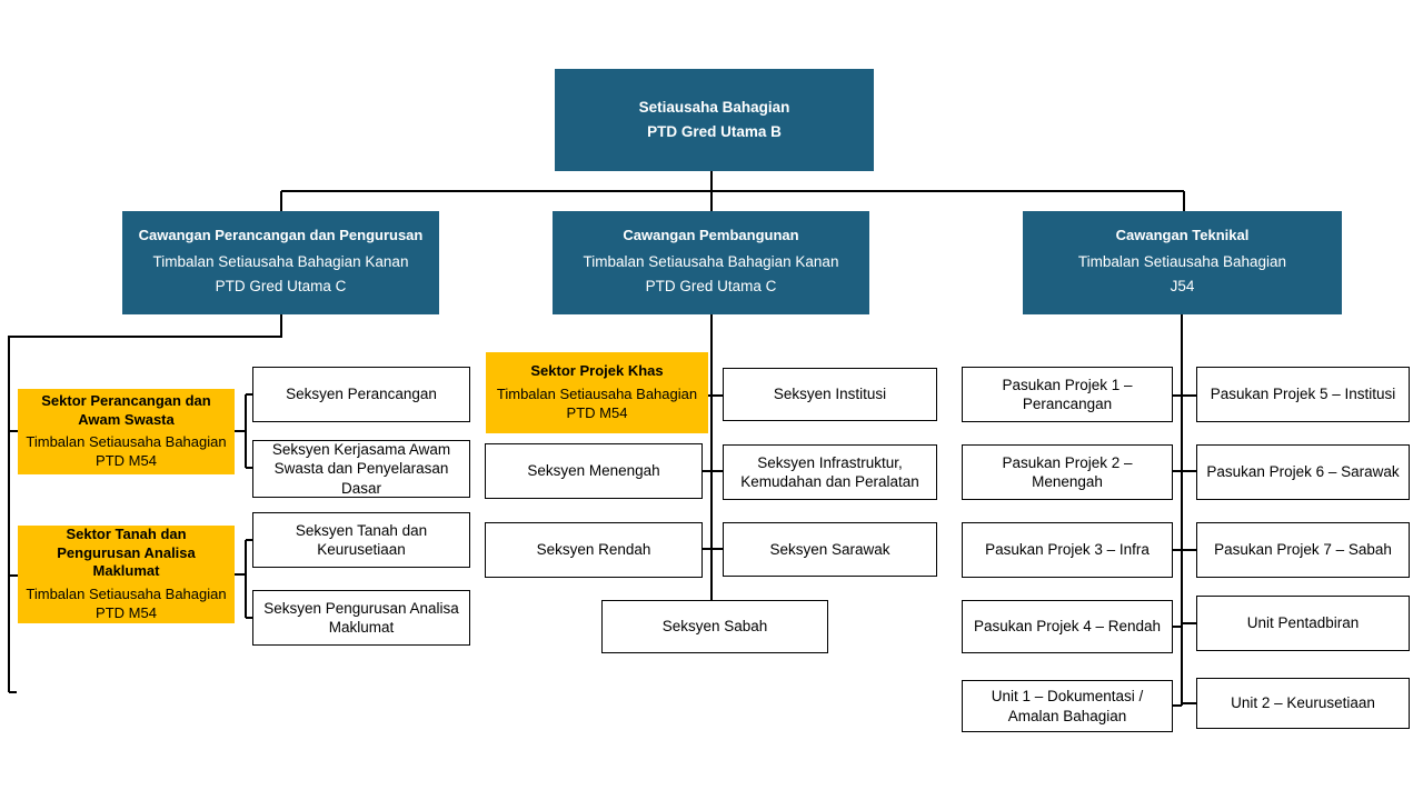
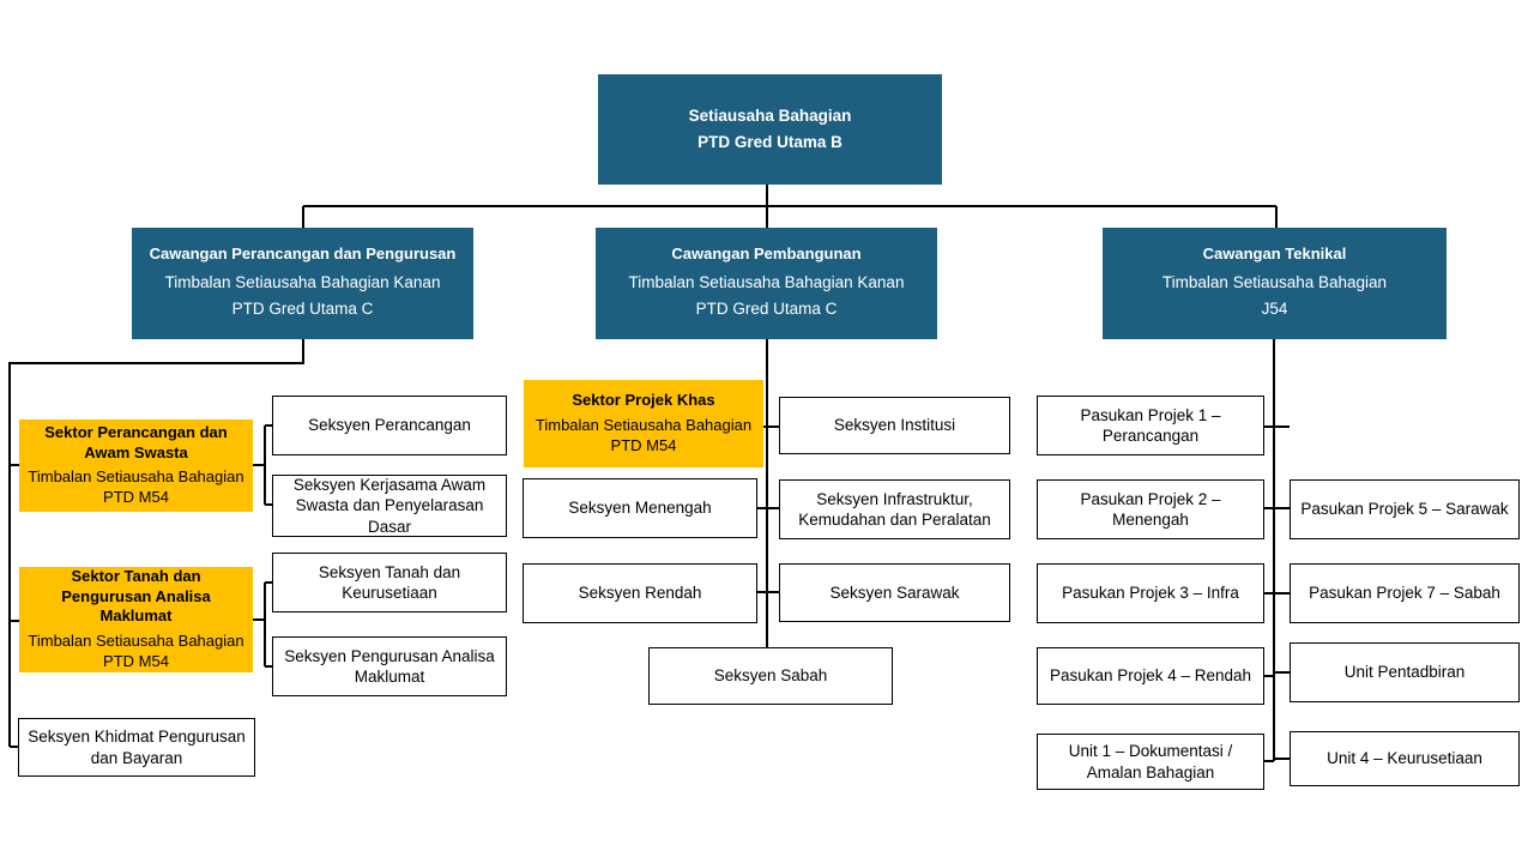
  Setiausaha Bahagian
  PTD Gred Utama B
  Cawangan Perancangan dan Pengurusan
  Timbalan Setiausaha Bahagian Kanan
  PTD Gred Utama C
  Cawangan Pembangunan
  Timbalan Setiausaha Bahagian Kanan
  PTD Gred Utama C
  Cawangan Teknikal
  Timbalan Setiausaha Bahagian
  J54
  Sektor Perancangan dan Awam Swasta
  Timbalan Setiausaha Bahagian PTD M54
  Sektor Tanah dan Pengurusan Analisa Maklumat
  Timbalan Setiausaha Bahagian PTD M54
+ Seksyen Khidmat Pengurusan dan Bayaran
  Seksyen Perancangan
  Seksyen Kerjasama Awam Swasta dan Penyelarasan Dasar
  Seksyen Tanah dan Keurusetiaan
  Seksyen Pengurusan Analisa Maklumat
  Sektor Projek Khas
  Timbalan Setiausaha Bahagian PTD M54
  Seksyen Menengah
  Seksyen Rendah
  Seksyen Sabah
  Seksyen Institusi
  Seksyen Infrastruktur, Kemudahan dan Peralatan
  Seksyen Sarawak
  Pasukan Projek 1 – Perancangan
  Pasukan Projek 2 – Menengah
  Pasukan Projek 3 – Infra
  Pasukan Projek 4 – Rendah
  Unit 1 – Dokumentasi / Amalan Bahagian
- Pasukan Projek 5 – Institusi
- Pasukan Projek 6 – Sarawak
+ Pasukan Projek 5 – Sarawak
  Pasukan Projek 7 – Sabah
  Unit Pentadbiran
- Unit 2 – Keurusetiaan
+ Unit 4 – Keurusetiaan
